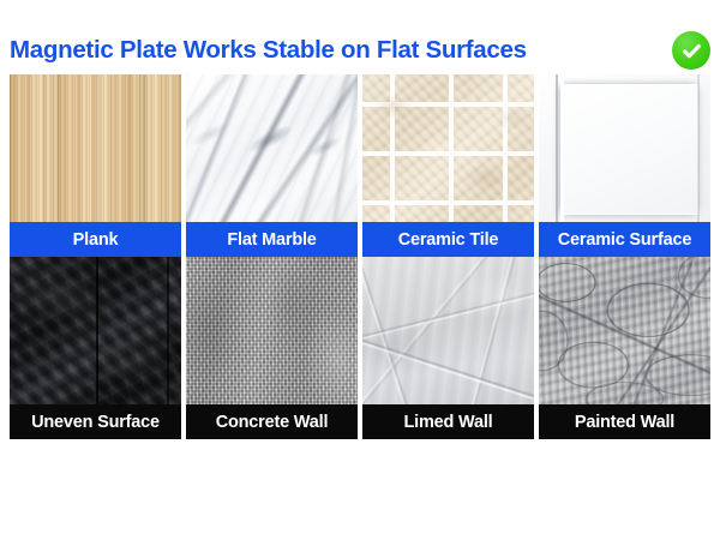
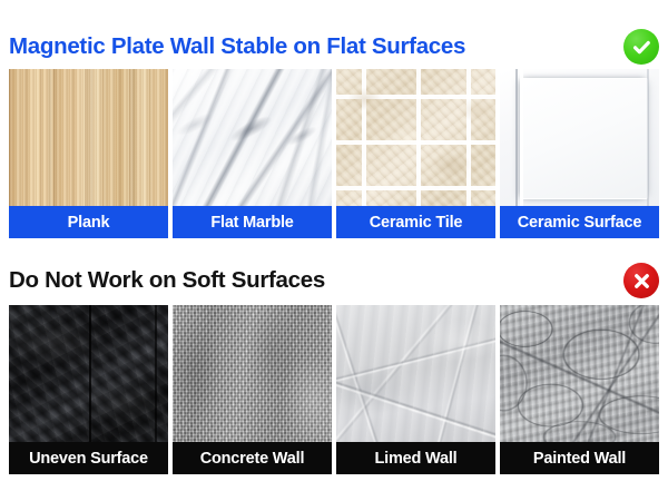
- Magnetic Plate Works Stable on Flat Surfaces
+ Magnetic Plate Wall Stable on Flat Surfaces
  Plank
  Flat Marble
  Ceramic Tile
  Ceramic Surface
+ Do Not Work on Soft Surfaces
  Uneven Surface
  Concrete Wall
  Limed Wall
  Painted Wall
